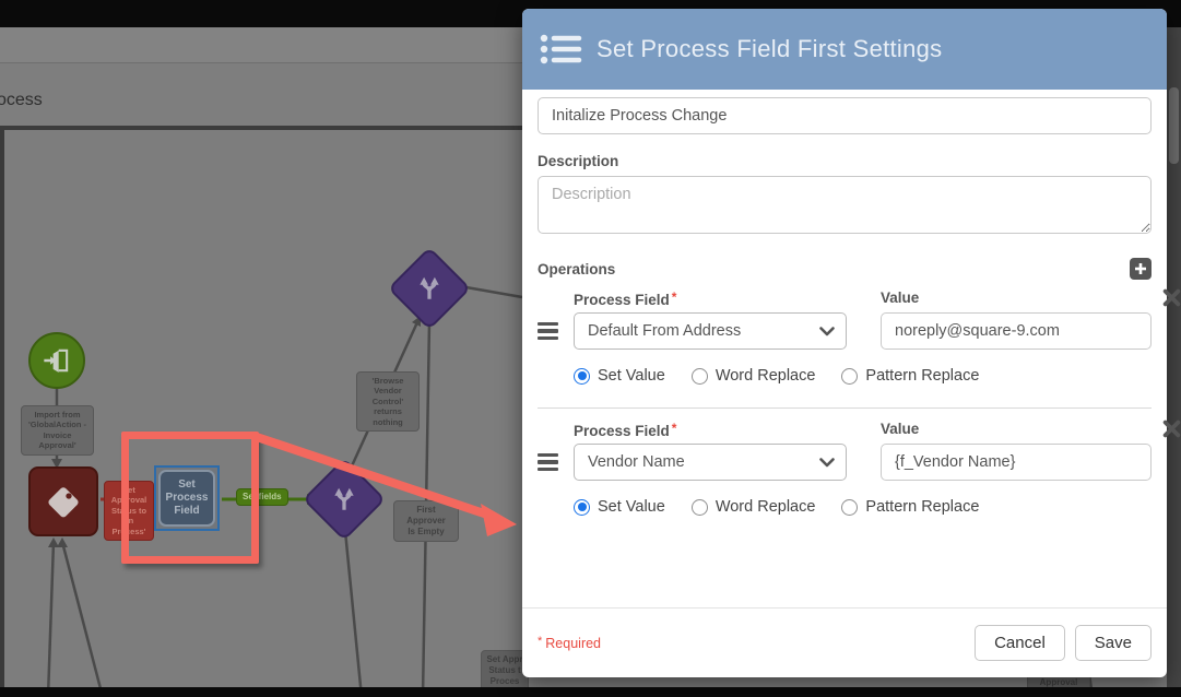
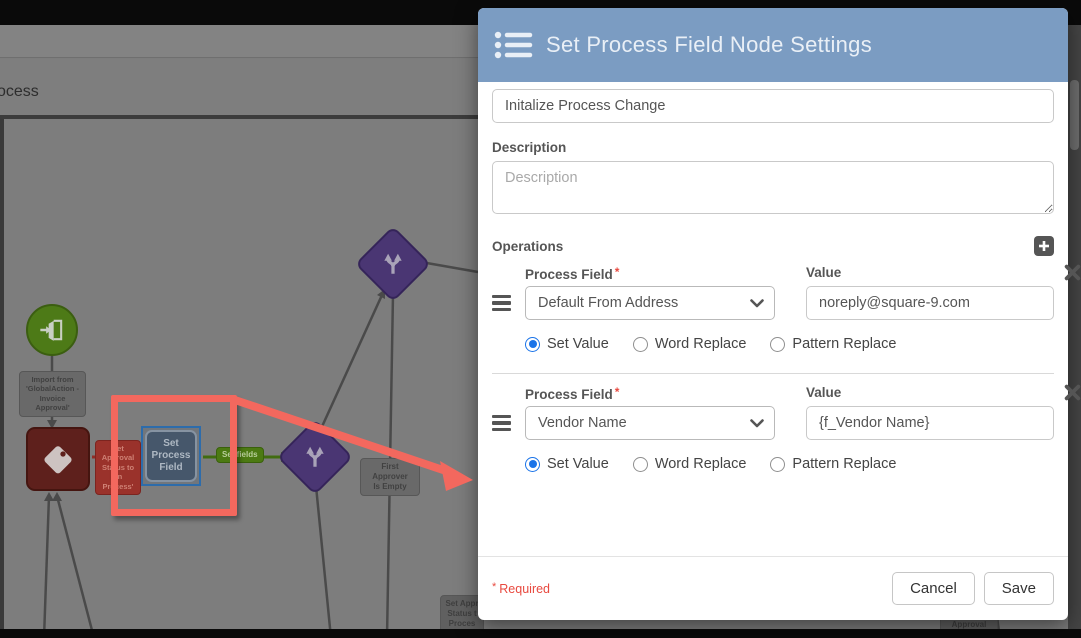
  ocess
  Import from
  'GlobalAction -
  Invoice
  Approval'
  Set Approval
  Status to 'In
  Process'
  Set
  Process
  Field
  Set fields
- 'Browse
- Vendor
- Control'
- returns nothing
  First Approver
  Is Empty
  Set Appr
  Status t
  Proces
  Approval
- Set Process Field First Settings
+ Set Process Field Node Settings
  Initalize Process Change
  Description
  Description
  Operations
  Process Field *
  Value
  Default From Address
  noreply@square-9.com
  Set Value
  Word Replace
  Pattern Replace
  Process Field *
  Value
  Vendor Name
  {f_Vendor Name}
  Set Value
  Word Replace
  Pattern Replace
  * Required
  Cancel
  Save
